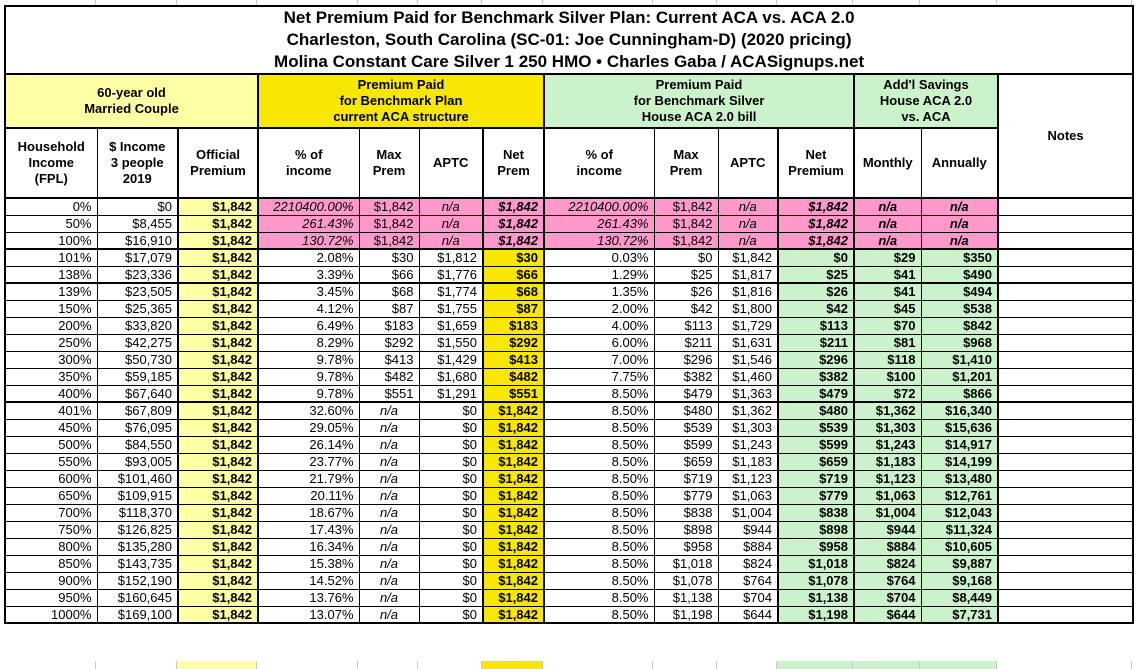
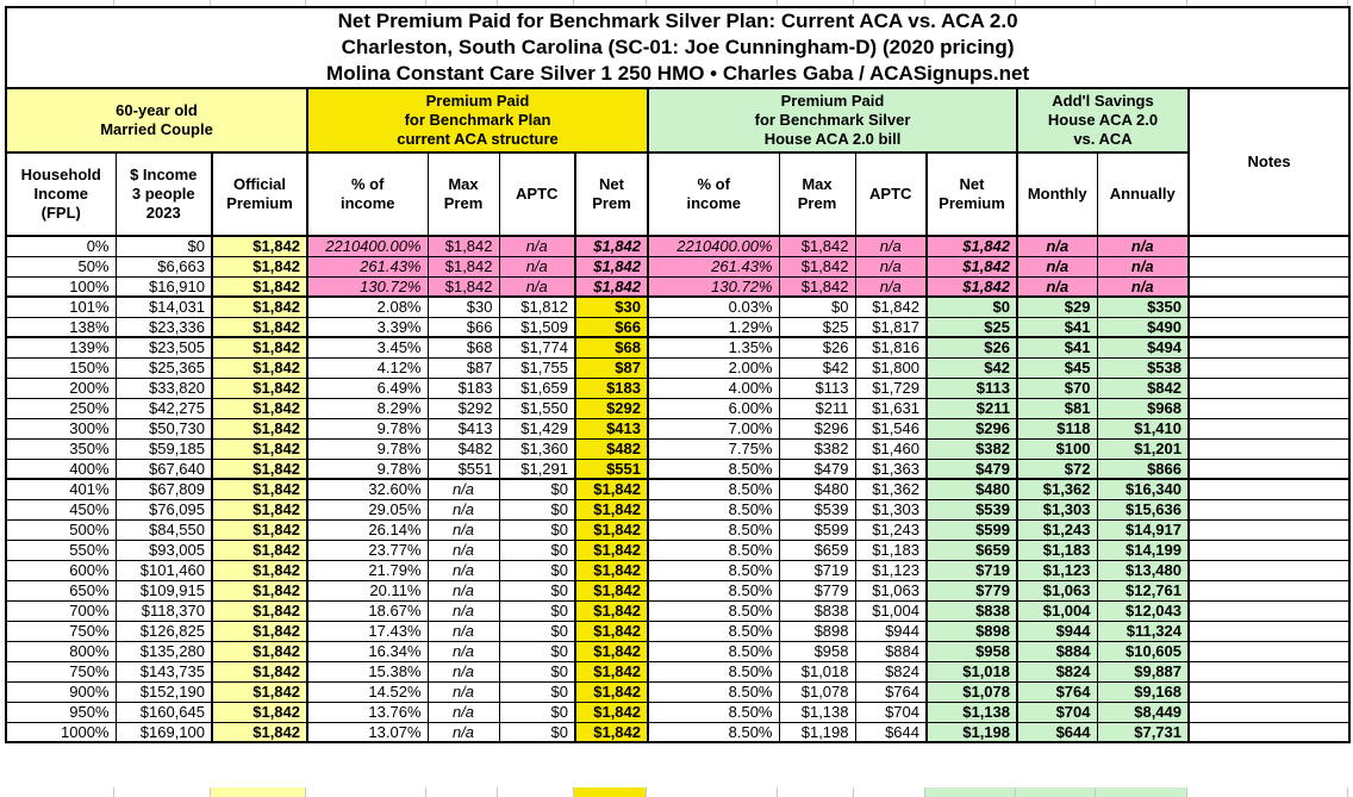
  Net Premium Paid for Benchmark Silver Plan: Current ACA vs. ACA 2.0 Charleston, South Carolina (SC-01: Joe Cunningham-D) (2020 pricing) Molina Constant Care Silver 1 250 HMO • Charles Gaba / ACASignups.net
  60-year old Married Couple	Premium Paid for Benchmark Plan current ACA structure	Premium Paid for Benchmark Silver House ACA 2.0 bill	Add'l Savings House ACA 2.0 vs. ACA	Notes
- Household Income (FPL)	$ Income 3 people 2019	Official Premium	% of income	Max Prem	APTC	Net Prem	% of income	Max Prem	APTC	Net Premium	Monthly	Annually
+ Household Income (FPL)	$ Income 3 people 2023	Official Premium	% of income	Max Prem	APTC	Net Prem	% of income	Max Prem	APTC	Net Premium	Monthly	Annually
  0%	$0	$1,842	2210400.00%	$1,842	n/a	$1,842	2210400.00%	$1,842	n/a	$1,842	n/a	n/a
- 50%	$8,455	$1,842	261.43%	$1,842	n/a	$1,842	261.43%	$1,842	n/a	$1,842	n/a	n/a
+ 50%	$6,663	$1,842	261.43%	$1,842	n/a	$1,842	261.43%	$1,842	n/a	$1,842	n/a	n/a
  100%	$16,910	$1,842	130.72%	$1,842	n/a	$1,842	130.72%	$1,842	n/a	$1,842	n/a	n/a
- 101%	$17,079	$1,842	2.08%	$30	$1,812	$30	0.03%	$0	$1,842	$0	$29	$350
+ 101%	$14,031	$1,842	2.08%	$30	$1,812	$30	0.03%	$0	$1,842	$0	$29	$350
- 138%	$23,336	$1,842	3.39%	$66	$1,776	$66	1.29%	$25	$1,817	$25	$41	$490
+ 138%	$23,336	$1,842	3.39%	$66	$1,509	$66	1.29%	$25	$1,817	$25	$41	$490
  139%	$23,505	$1,842	3.45%	$68	$1,774	$68	1.35%	$26	$1,816	$26	$41	$494
  150%	$25,365	$1,842	4.12%	$87	$1,755	$87	2.00%	$42	$1,800	$42	$45	$538
  200%	$33,820	$1,842	6.49%	$183	$1,659	$183	4.00%	$113	$1,729	$113	$70	$842
  250%	$42,275	$1,842	8.29%	$292	$1,550	$292	6.00%	$211	$1,631	$211	$81	$968
  300%	$50,730	$1,842	9.78%	$413	$1,429	$413	7.00%	$296	$1,546	$296	$118	$1,410
- 350%	$59,185	$1,842	9.78%	$482	$1,680	$482	7.75%	$382	$1,460	$382	$100	$1,201
+ 350%	$59,185	$1,842	9.78%	$482	$1,360	$482	7.75%	$382	$1,460	$382	$100	$1,201
  400%	$67,640	$1,842	9.78%	$551	$1,291	$551	8.50%	$479	$1,363	$479	$72	$866
  401%	$67,809	$1,842	32.60%	n/a	$0	$1,842	8.50%	$480	$1,362	$480	$1,362	$16,340
  450%	$76,095	$1,842	29.05%	n/a	$0	$1,842	8.50%	$539	$1,303	$539	$1,303	$15,636
  500%	$84,550	$1,842	26.14%	n/a	$0	$1,842	8.50%	$599	$1,243	$599	$1,243	$14,917
  550%	$93,005	$1,842	23.77%	n/a	$0	$1,842	8.50%	$659	$1,183	$659	$1,183	$14,199
  600%	$101,460	$1,842	21.79%	n/a	$0	$1,842	8.50%	$719	$1,123	$719	$1,123	$13,480
  650%	$109,915	$1,842	20.11%	n/a	$0	$1,842	8.50%	$779	$1,063	$779	$1,063	$12,761
  700%	$118,370	$1,842	18.67%	n/a	$0	$1,842	8.50%	$838	$1,004	$838	$1,004	$12,043
  750%	$126,825	$1,842	17.43%	n/a	$0	$1,842	8.50%	$898	$944	$898	$944	$11,324
  800%	$135,280	$1,842	16.34%	n/a	$0	$1,842	8.50%	$958	$884	$958	$884	$10,605
- 850%	$143,735	$1,842	15.38%	n/a	$0	$1,842	8.50%	$1,018	$824	$1,018	$824	$9,887
+ 750%	$143,735	$1,842	15.38%	n/a	$0	$1,842	8.50%	$1,018	$824	$1,018	$824	$9,887
  900%	$152,190	$1,842	14.52%	n/a	$0	$1,842	8.50%	$1,078	$764	$1,078	$764	$9,168
  950%	$160,645	$1,842	13.76%	n/a	$0	$1,842	8.50%	$1,138	$704	$1,138	$704	$8,449
  1000%	$169,100	$1,842	13.07%	n/a	$0	$1,842	8.50%	$1,198	$644	$1,198	$644	$7,731
